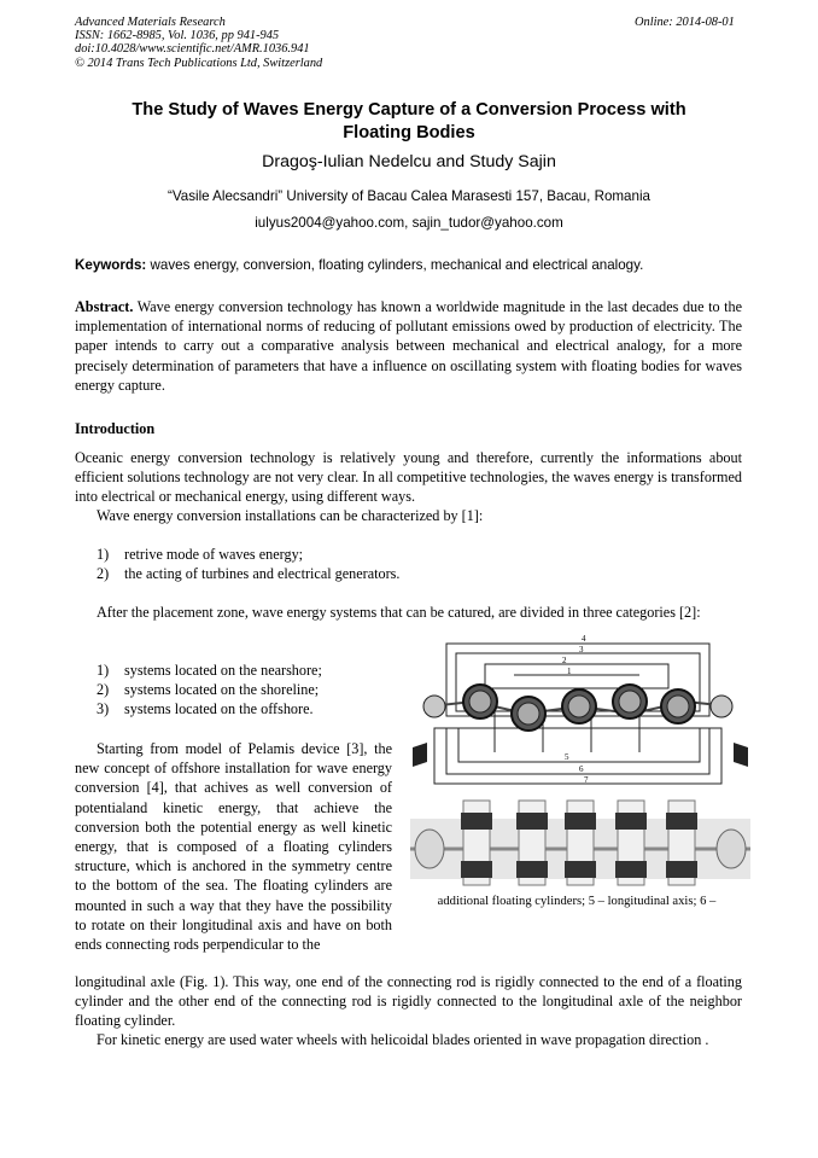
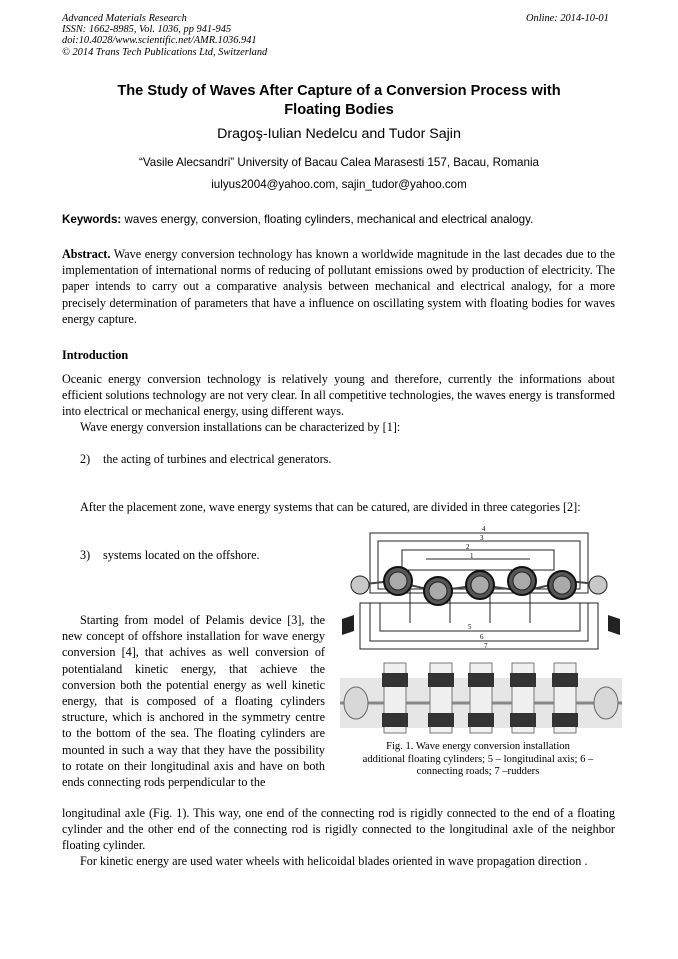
  Advanced Materials Research
  ISSN: 1662-8985, Vol. 1036, pp 941-945
  doi:10.4028/www.scientific.net/AMR.1036.941
  © 2014 Trans Tech Publications Ltd, Switzerland
- Online: 2014-08-01
+ Online: 2014-10-01
- The Study of Waves Energy Capture of a Conversion Process with
+ The Study of Waves After Capture of a Conversion Process with
  Floating Bodies
- Dragoş-Iulian Nedelcu and Study Sajin
+ Dragoş-Iulian Nedelcu and Tudor Sajin
  “Vasile Alecsandri” University of Bacau Calea Marasesti 157, Bacau, Romania
  iulyus2004@yahoo.com, sajin_tudor@yahoo.com
  Keywords: waves energy, conversion, floating cylinders, mechanical and electrical analogy.
  Abstract. Wave energy conversion technology has known a worldwide magnitude in the last decades due to the implementation of international norms of reducing of pollutant emissions owed by production of electricity. The paper intends to carry out a comparative analysis between mechanical and electrical analogy, for a more precisely determination of parameters that have a influence on oscillating system with floating bodies for waves energy capture.
  Introduction
  Oceanic energy conversion technology is relatively young and therefore, currently the informations about efficient solutions technology are not very clear. In all competitive technologies, the waves energy is transformed into electrical or mechanical energy, using different ways.
  Wave energy conversion installations can be characterized by [1]:
- 1) retrive mode of waves energy;
  2) the acting of turbines and electrical generators.
  After the placement zone, wave energy systems that can be catured, are divided in three categories [2]:
- 1) systems located on the nearshore;
- 2) systems located on the shoreline;
  3) systems located on the offshore.
  Starting from model of Pelamis device [3], the new concept of offshore installation for wave energy conversion [4], that achives as well conversion of potentialand kinetic energy, that achieve the conversion both the potential energy as well kinetic energy, that is composed of a floating cylinders structure, which is anchored in the symmetry centre to the bottom of the sea. The floating cylinders are mounted in such a way that they have the possibility to rotate on their longitudinal axis and have on both ends connecting rods perpendicular to the
  4
  3
  2
  1
  5
  6
  7
+ Fig. 1. Wave energy conversion installation
  additional floating cylinders; 5 – longitudinal axis; 6 –
+ connecting roads; 7 –rudders
  longitudinal axle (Fig. 1). This way, one end of the connecting rod is rigidly connected to the end of a floating cylinder and the other end of the connecting rod is rigidly connected to the longitudinal axle of the neighbor floating cylinder.
  For kinetic energy are used water wheels with helicoidal blades oriented in wave propagation direction .
